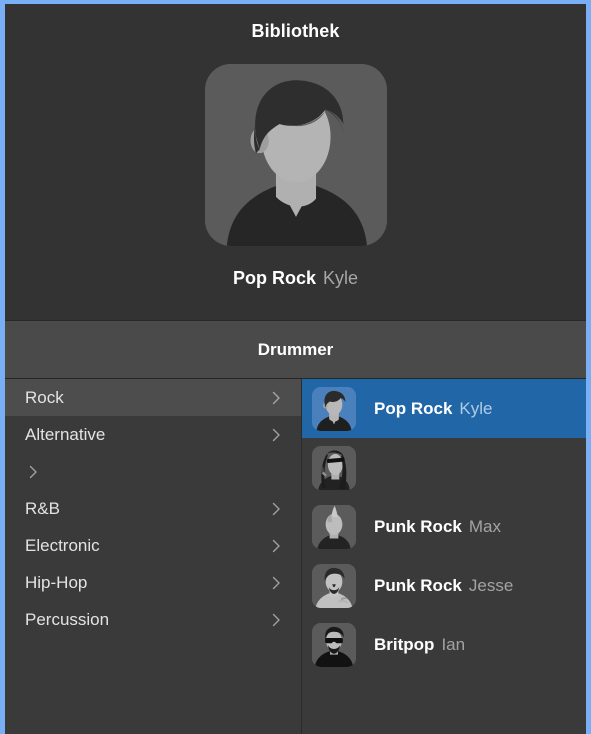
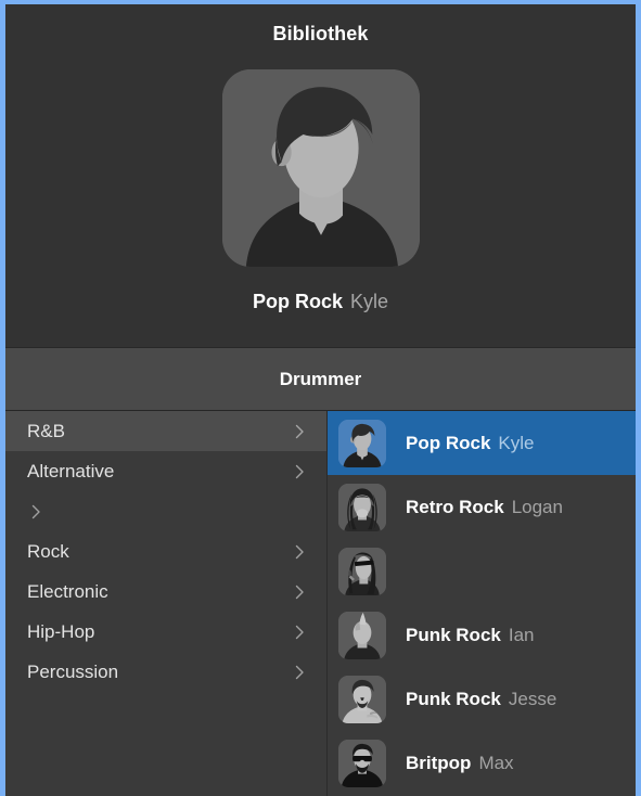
  Bibliothek
  Pop Rock Kyle
  Drummer
- Rock
+ R&B
  Alternative
- R&B
+ Rock
  Electronic
  Hip-Hop
  Percussion
  Pop Rock Kyle
+ Retro Rock Logan
- Punk Rock Max
+ Punk Rock Ian
  Punk Rock Jesse
- Britpop Ian
+ Britpop Max
